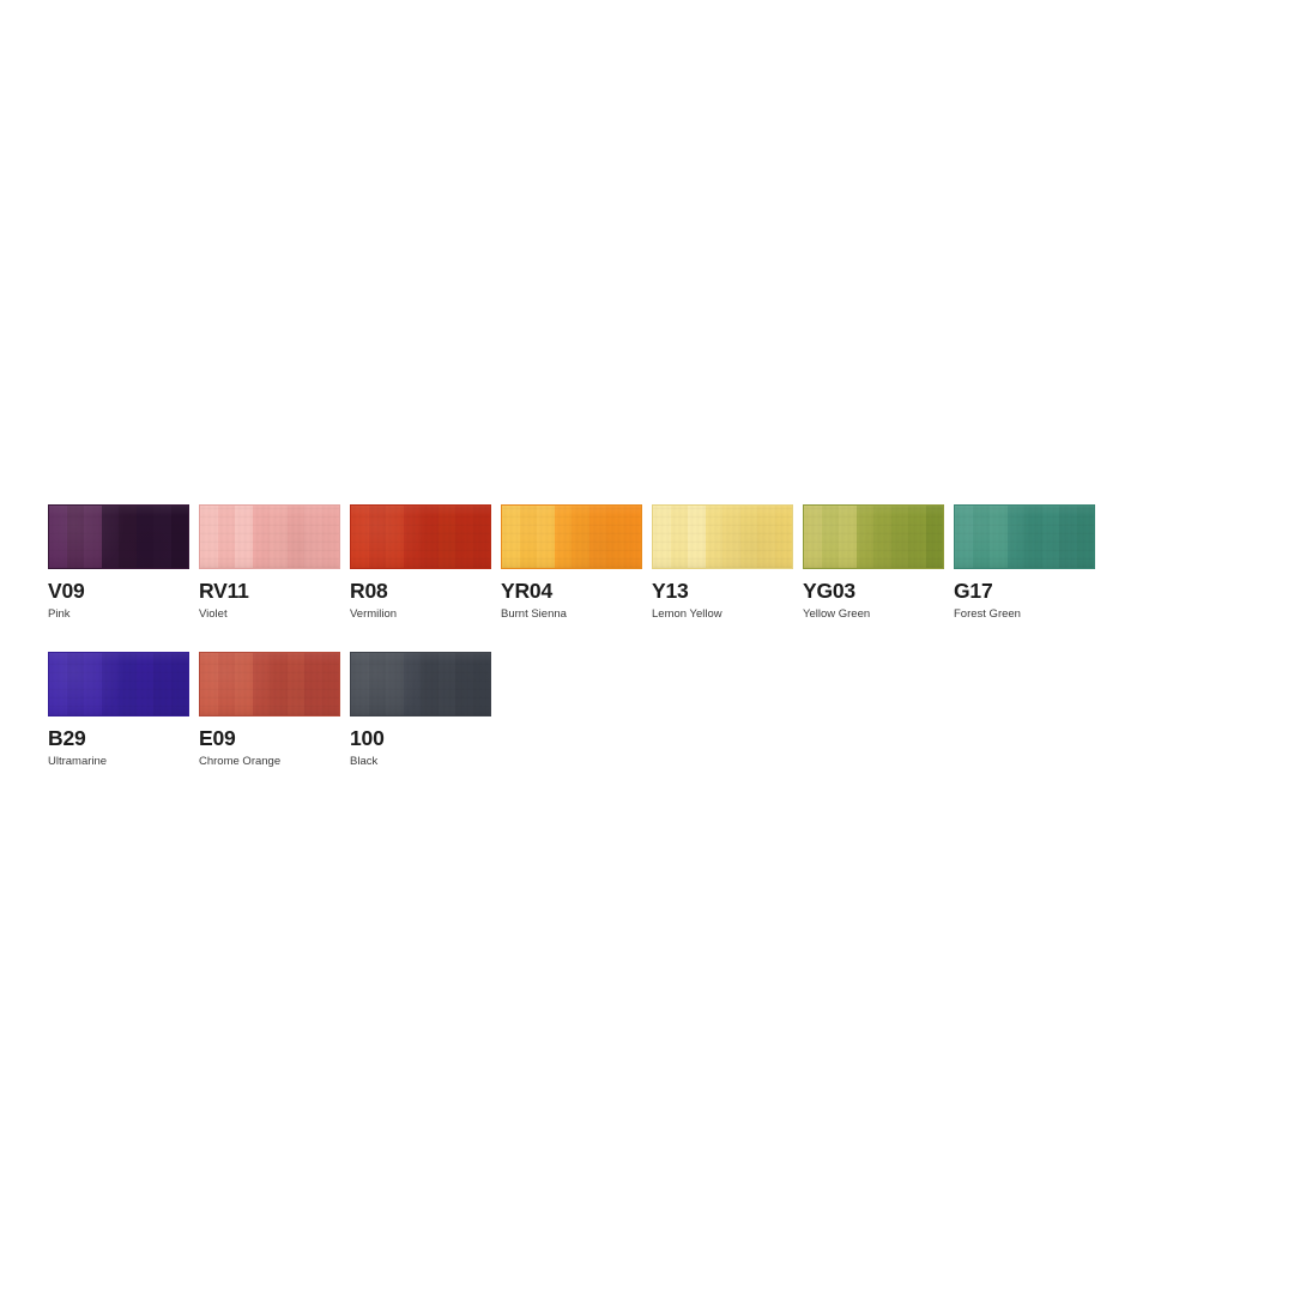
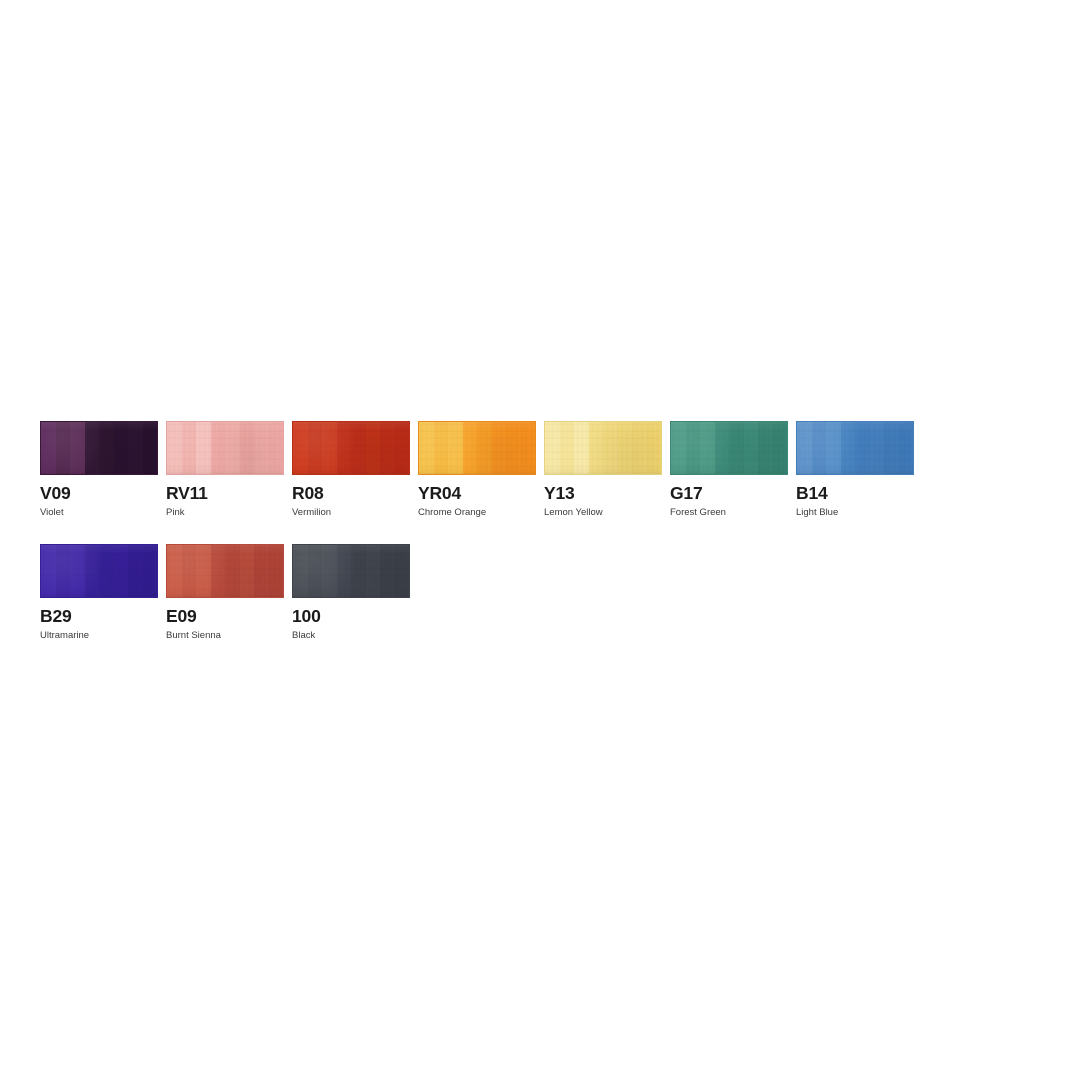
  V09
- Pink
+ Violet
  RV11
- Violet
+ Pink
  R08
  Vermilion
  YR04
- Burnt Sienna
+ Chrome Orange
  Y13
  Lemon Yellow
- YG03
- Yellow Green
  G17
  Forest Green
+ B14
+ Light Blue
  B29
  Ultramarine
  E09
- Chrome Orange
+ Burnt Sienna
  100
  Black
